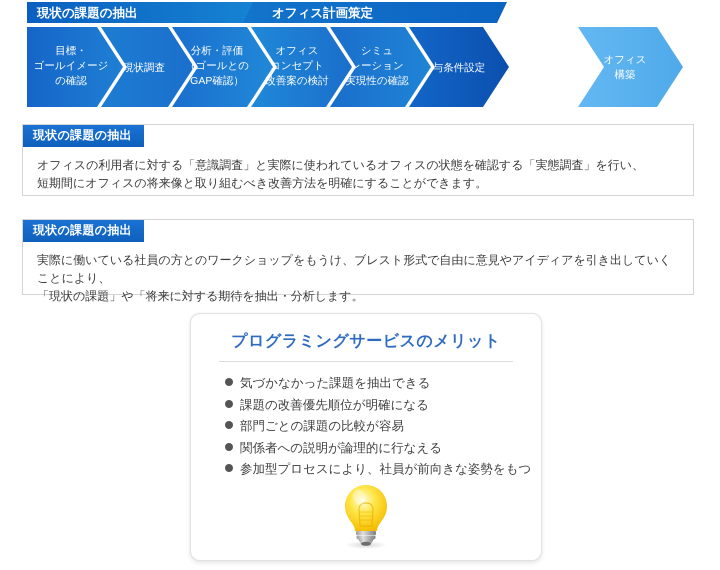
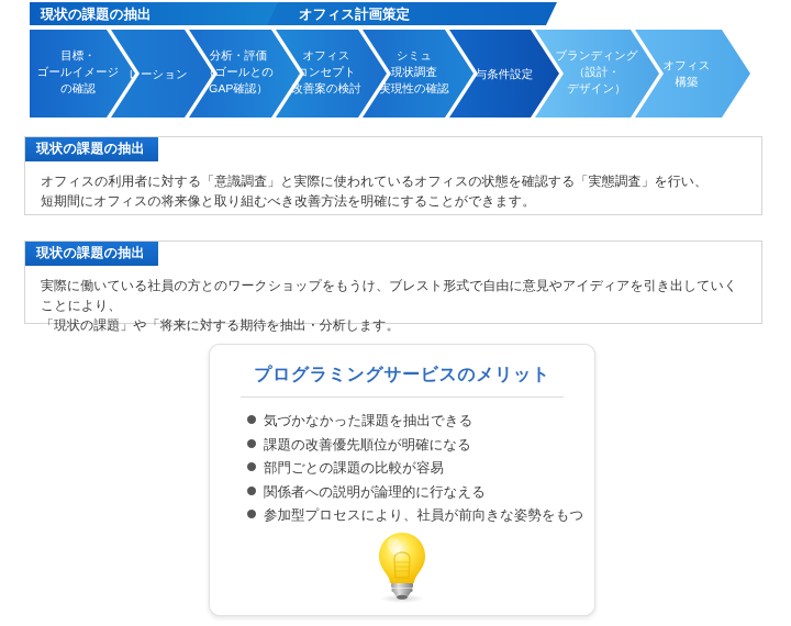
  現状の課題の抽出
  オフィス計画策定
  目標・
  ゴールイメージ
  の確認
- 現状調査
+ レーション
  分析・評価
  （ゴールとの
  GAP確認）
  オフィス
  コンセプト
  改善案の検討
  シミュ
- レーション
+ 現状調査
  実現性の確認
  与条件設定
+ ブランディング
+ （設計・
+ デザイン）
  オフィス
  構築
  現状の課題の抽出
  オフィスの利用者に対する「意識調査」と実際に使われているオフィスの状態を確認する「実態調査」を行い、
  短期間にオフィスの将来像と取り組むべき改善方法を明確にすることができます。
  現状の課題の抽出
  実際に働いている社員の方とのワークショップをもうけ、ブレスト形式で自由に意見やアイディアを引き出していくことにより、
  「現状の課題」や「将来に対する期待を抽出・分析します。
  プログラミングサービスのメリット
  気づかなかった課題を抽出できる
  課題の改善優先順位が明確になる
  部門ごとの課題の比較が容易
  関係者への説明が論理的に行なえる
  参加型プロセスにより、社員が前向きな姿勢をもつ
